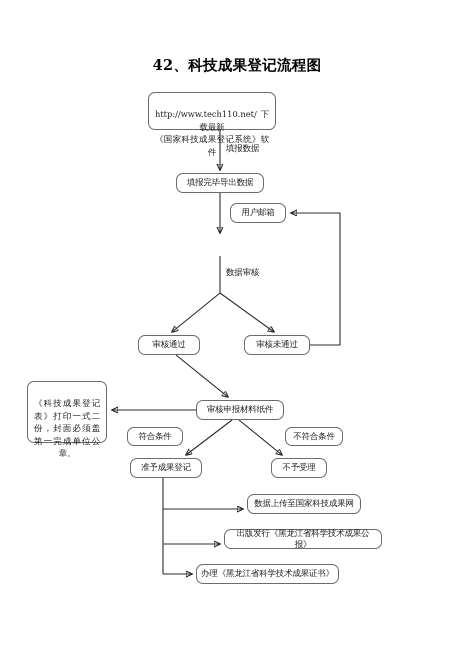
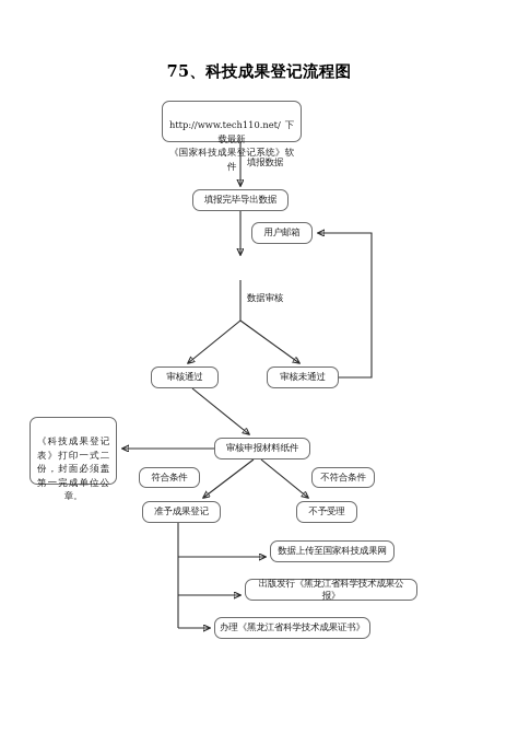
- 42、科技成果登记流程图
+ 75、科技成果登记流程图
  http://www.tech110.net/下载最新
  《国家科技成果登记系统》软件
  填报完毕导出数据
  用户邮箱
  审核通过
  审核未通过
  《科技成果登记表》打印一式二份，封面必须盖第一完成单位公章。
  审核申报材料纸件
  符合条件
  不符合条件
  准予成果登记
  不予受理
  数据上传至国家科技成果网
  出版发行《黑龙江省科学技术成果公报》
  办理《黑龙江省科学技术成果证书》
  填报数据
  数据审核
